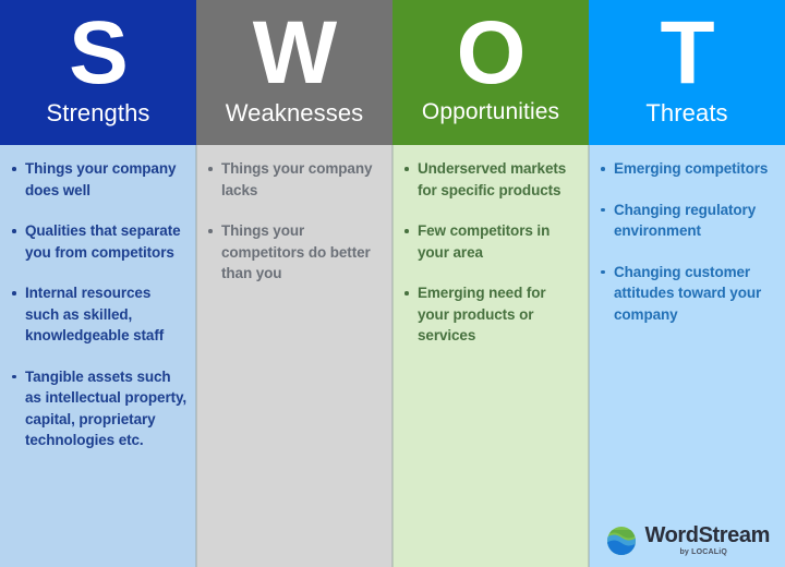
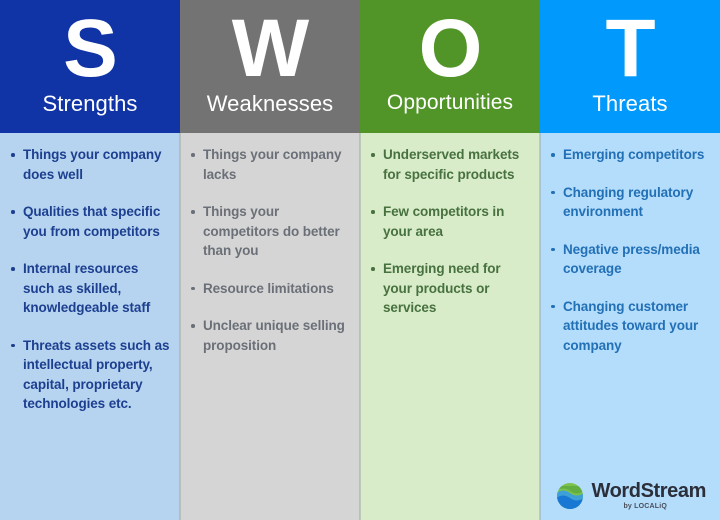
  S
  Strengths
  Things your company does well
- Qualities that separate you from competitors
+ Qualities that specific you from competitors
  Internal resources such as skilled, knowledgeable staff
- Tangible assets such as intellectual property, capital, proprietary technologies etc.
+ Threats assets such as intellectual property, capital, proprietary technologies etc.
  W
  Weaknesses
  Things your company lacks
  Things your competitors do better than you
+ Resource limitations
+ Unclear unique selling proposition
  O
  Opportunities
  Underserved markets for specific products
  Few competitors in your area
  Emerging need for your products or services
  T
  Threats
  Emerging competitors
  Changing regulatory environment
+ Negative press/media coverage
  Changing customer attitudes toward your company
  WordStream
